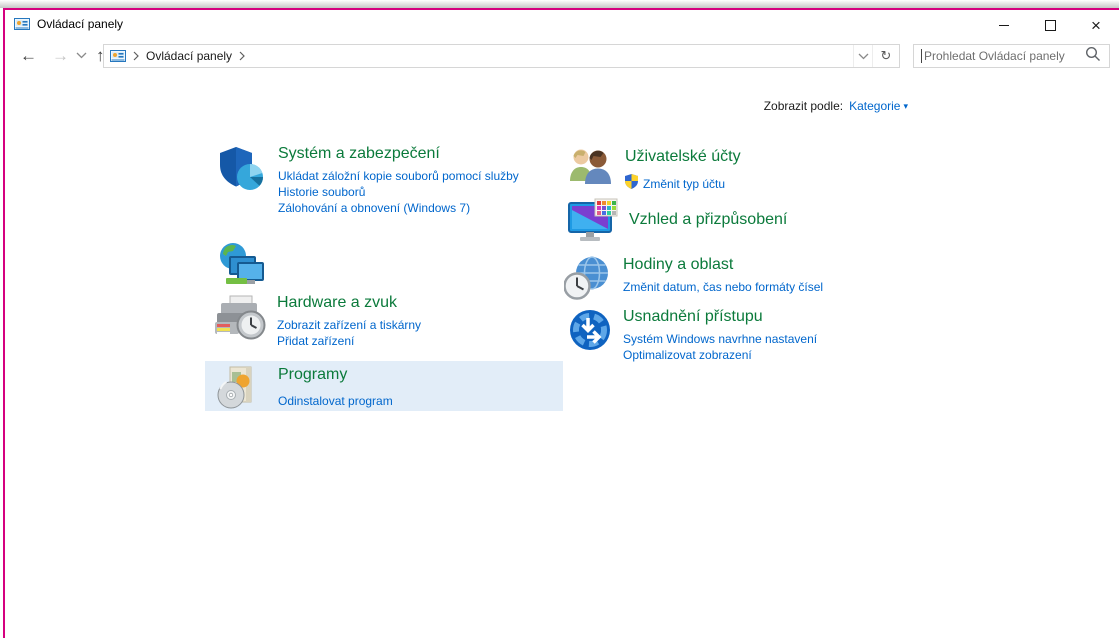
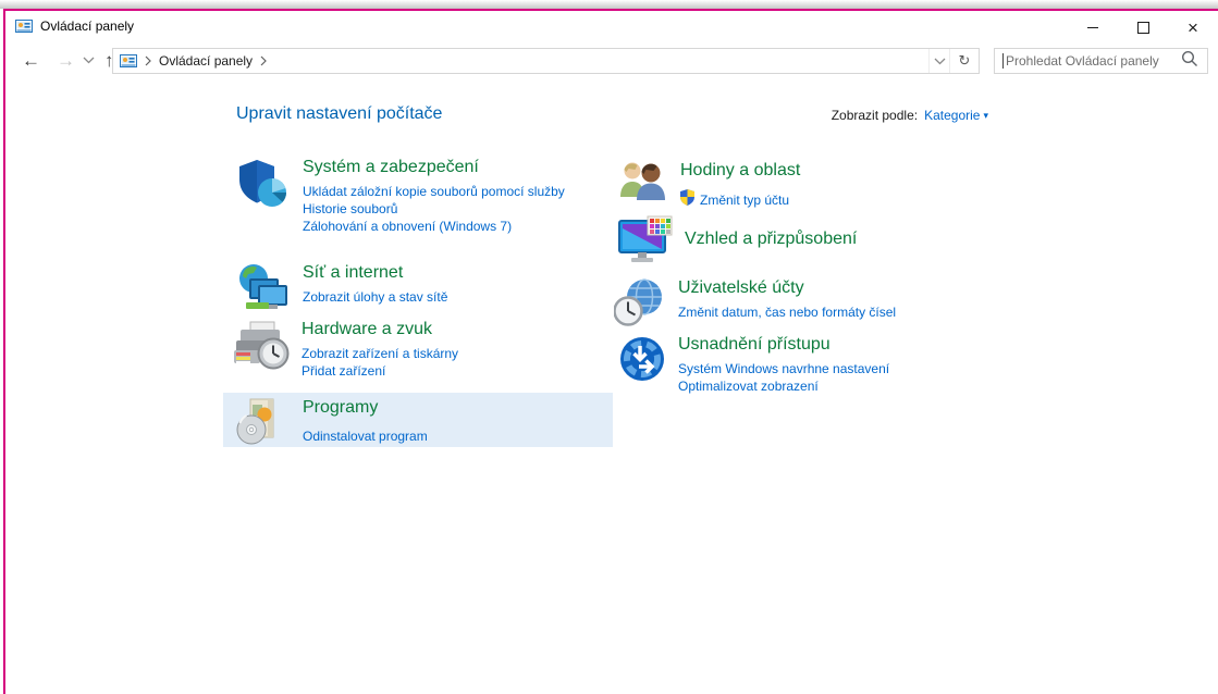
  Ovládací panely
  ×
  ←
  →
  ↑
  Ovládací panely
  ↻
  Prohledat Ovládací panely
+ Upravit nastavení počítače
  Zobrazit podle:
  Kategorie
  ▾
  Systém a zabezpečení
  Ukládat záložní kopie souborů pomocí služby Historie souborů
  Zálohování a obnovení (Windows 7)
+ Síť a internet
+ Zobrazit úlohy a stav sítě
  Hardware a zvuk
  Zobrazit zařízení a tiskárny
  Přidat zařízení
  Programy
  Odinstalovat program
- Uživatelské účty
+ Hodiny a oblast
  Změnit typ účtu
  Vzhled a přizpůsobení
- Hodiny a oblast
+ Uživatelské účty
  Změnit datum, čas nebo formáty čísel
  Usnadnění přístupu
  Systém Windows navrhne nastavení
  Optimalizovat zobrazení
